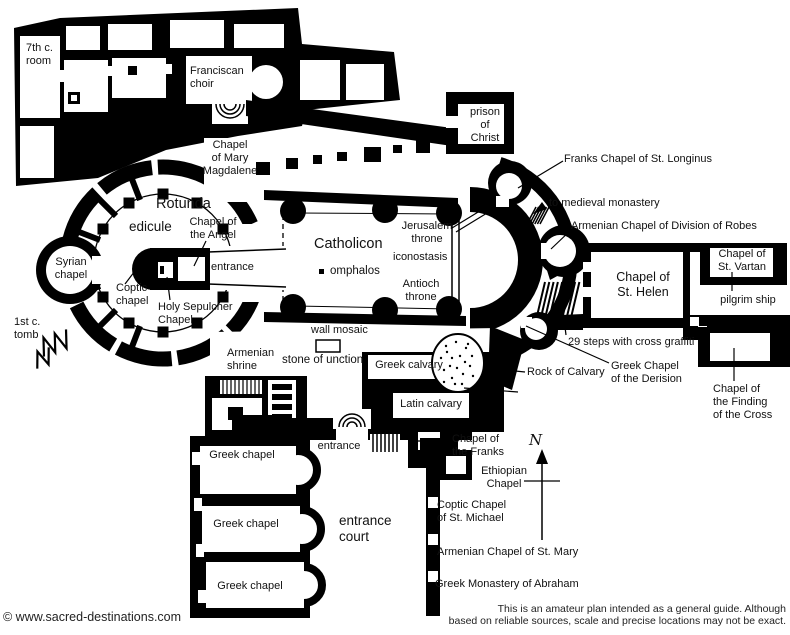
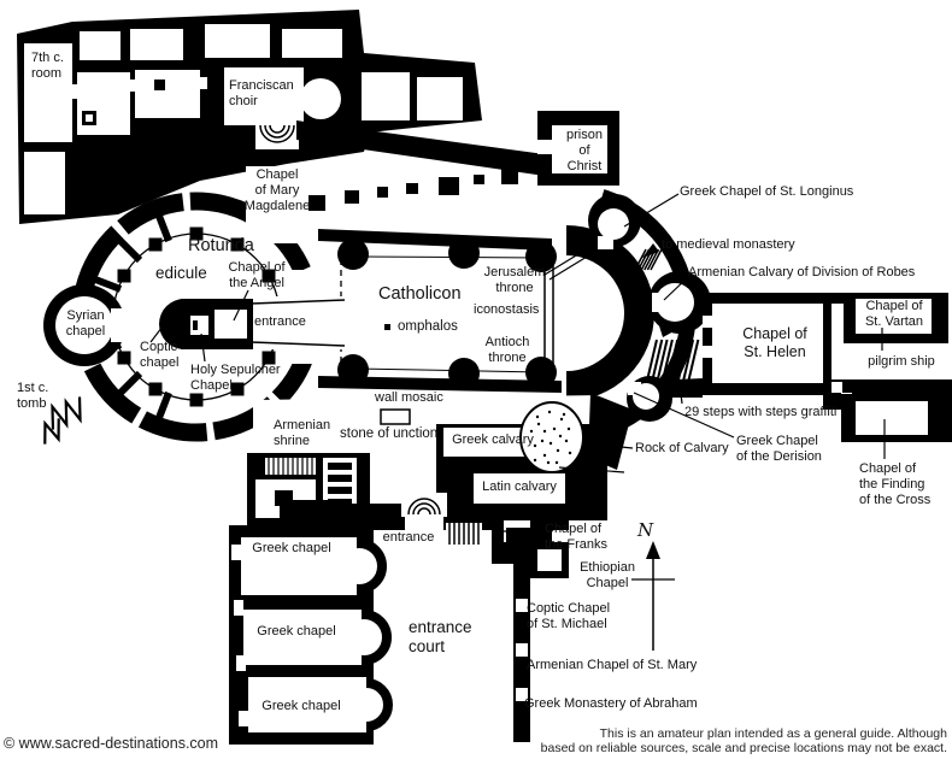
  7th c.
  room
  Franciscan
  choir
  Chapel
  of Mary
  Magdalene
  prison
  of
  Christ
- Franks Chapel of St. Longinus
+ Greek Chapel of St. Longinus
  Rotunda
  edicule
  Chapel of
  the Angel
  to medieval monastery
- Armenian Chapel of Division of Robes
+ Armenian Calvary of Division of Robes
  Syrian
  chapel
  Coptic
  chapel
  entrance
  Holy Sepulcher
  Chapel
  1st c.
  tomb
  Catholicon
  omphalos
  Jerusalem
  throne
  iconostasis
  Antioch
  throne
  Chapel of
  St. Helen
  Chapel of
  St. Vartan
  pilgrim ship
- 29 steps with cross graffiti
+ 29 steps with steps graffiti
  wall mosaic
  Armenian
  shrine
  stone of unction
  Greek calvary
  Rock of Calvary
  Greek Chapel
  of the Derision
  Latin calvary
  Chapel of
  the Finding
  of the Cross
  entrance
  Chapel of
  the Franks
  Greek chapel
  Greek chapel
  Greek chapel
  entrance
  court
  Ethiopian
  Chapel
  Coptic Chapel
  of St. Michael
  Armenian Chapel of St. Mary
  Greek Monastery of Abraham
  N
  © www.sacred-destinations.com
  This is an amateur plan intended as a general guide. Although
  based on reliable sources, scale and precise locations may not be exact.
